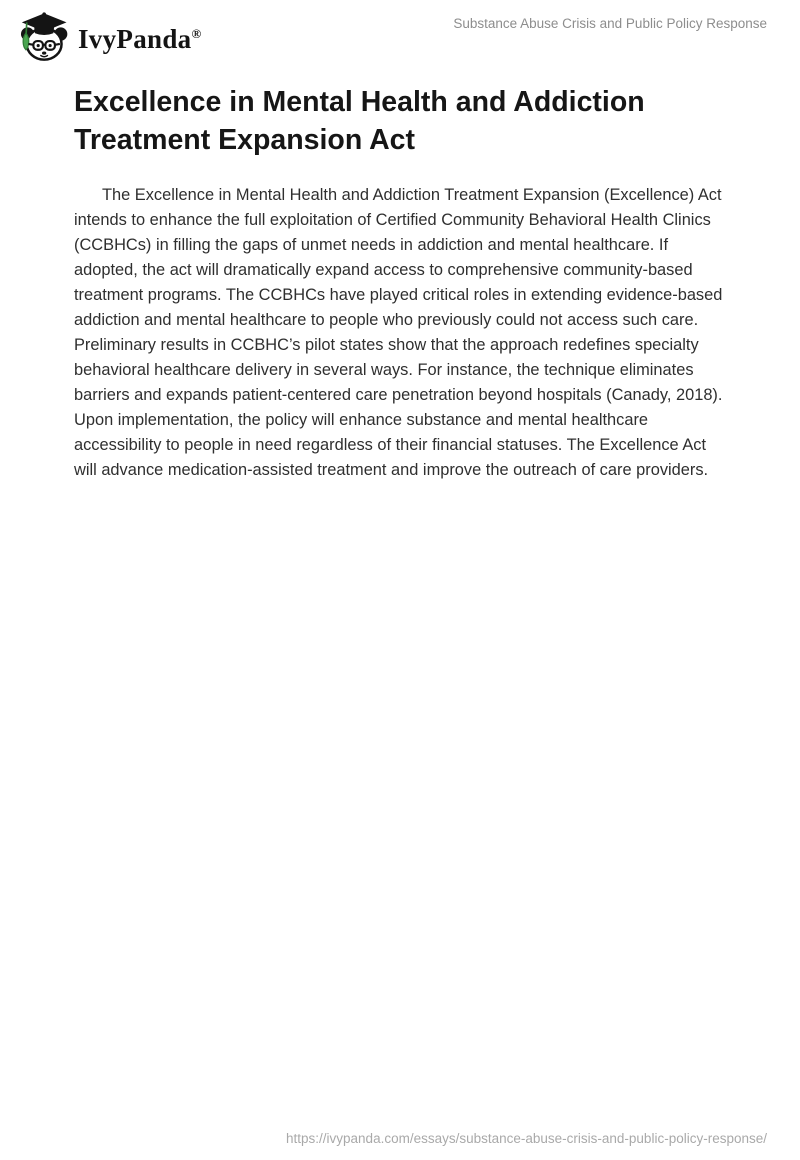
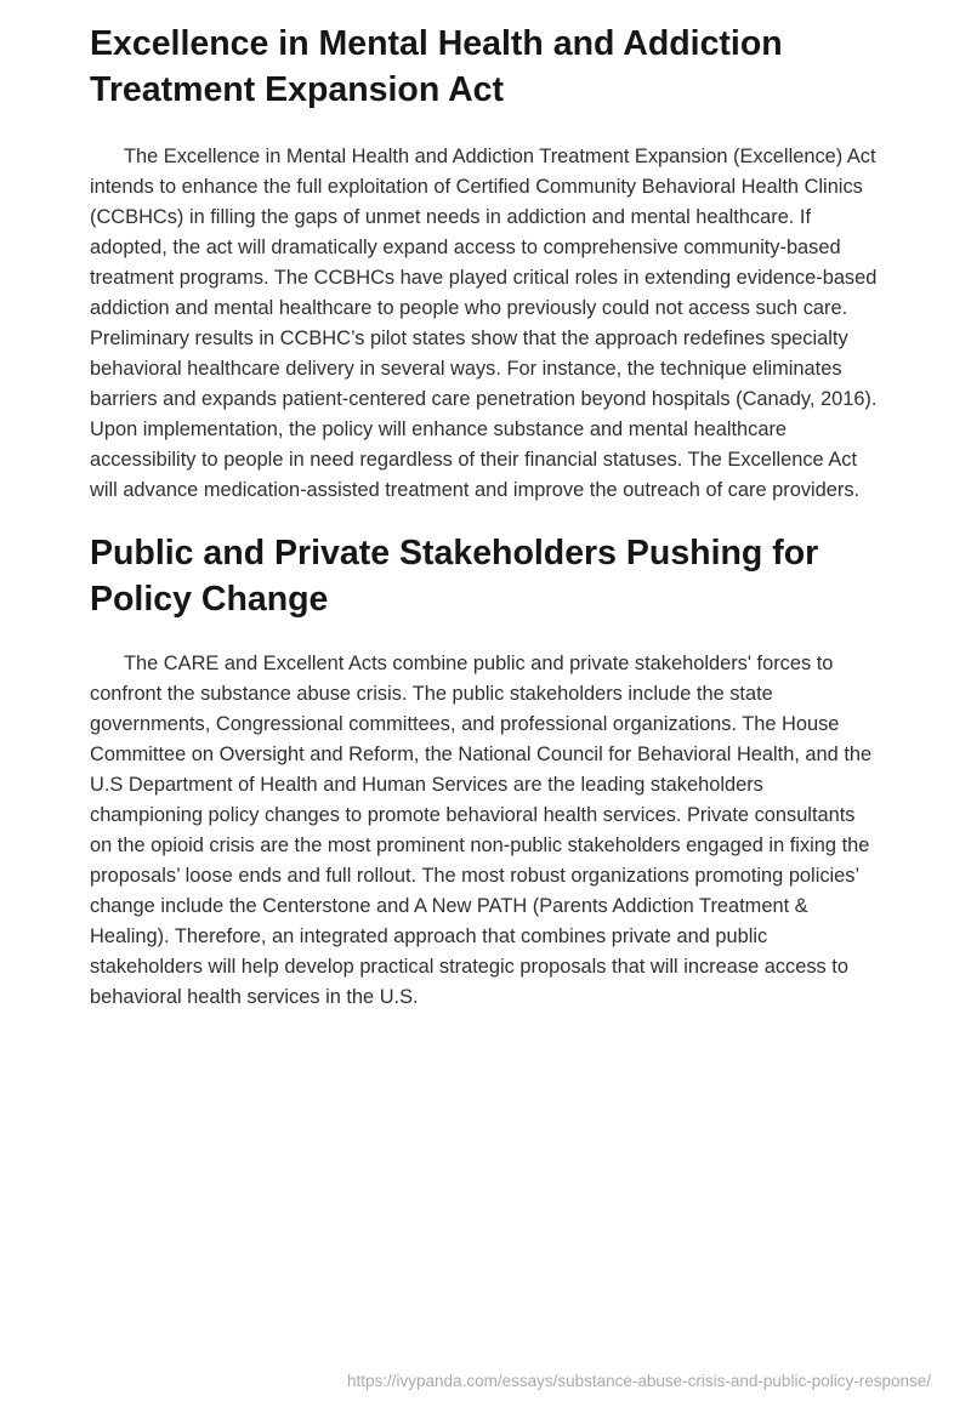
- IvyPanda®
- Substance Abuse Crisis and Public Policy Response
  Excellence in Mental Health and Addiction Treatment Expansion Act
- The Excellence in Mental Health and Addiction Treatment Expansion (Excellence) Act intends to enhance the full exploitation of Certified Community Behavioral Health Clinics (CCBHCs) in filling the gaps of unmet needs in addiction and mental healthcare. If adopted, the act will dramatically expand access to comprehensive community-based treatment programs. The CCBHCs have played critical roles in extending evidence-based addiction and mental healthcare to people who previously could not access such care. Preliminary results in CCBHC’s pilot states show that the approach redefines specialty behavioral healthcare delivery in several ways. For instance, the technique eliminates barriers and expands patient-centered care penetration beyond hospitals (Canady, 2018). Upon implementation, the policy will enhance substance and mental healthcare accessibility to people in need regardless of their financial statuses. The Excellence Act will advance medication-assisted treatment and improve the outreach of care providers.
+ The Excellence in Mental Health and Addiction Treatment Expansion (Excellence) Act intends to enhance the full exploitation of Certified Community Behavioral Health Clinics (CCBHCs) in filling the gaps of unmet needs in addiction and mental healthcare. If adopted, the act will dramatically expand access to comprehensive community-based treatment programs. The CCBHCs have played critical roles in extending evidence-based addiction and mental healthcare to people who previously could not access such care. Preliminary results in CCBHC’s pilot states show that the approach redefines specialty behavioral healthcare delivery in several ways. For instance, the technique eliminates barriers and expands patient-centered care penetration beyond hospitals (Canady, 2016). Upon implementation, the policy will enhance substance and mental healthcare accessibility to people in need regardless of their financial statuses. The Excellence Act will advance medication-assisted treatment and improve the outreach of care providers.
+ Public and Private Stakeholders Pushing for Policy Change
+ The CARE and Excellent Acts combine public and private stakeholders' forces to confront the substance abuse crisis. The public stakeholders include the state governments, Congressional committees, and professional organizations. The House Committee on Oversight and Reform, the National Council for Behavioral Health, and the U.S Department of Health and Human Services are the leading stakeholders championing policy changes to promote behavioral health services. Private consultants on the opioid crisis are the most prominent non-public stakeholders engaged in fixing the proposals’ loose ends and full rollout. The most robust organizations promoting policies’ change include the Centerstone and A New PATH (Parents Addiction Treatment & Healing). Therefore, an integrated approach that combines private and public stakeholders will help develop practical strategic proposals that will increase access to behavioral health services in the U.S.
  https://ivypanda.com/essays/substance-abuse-crisis-and-public-policy-response/
